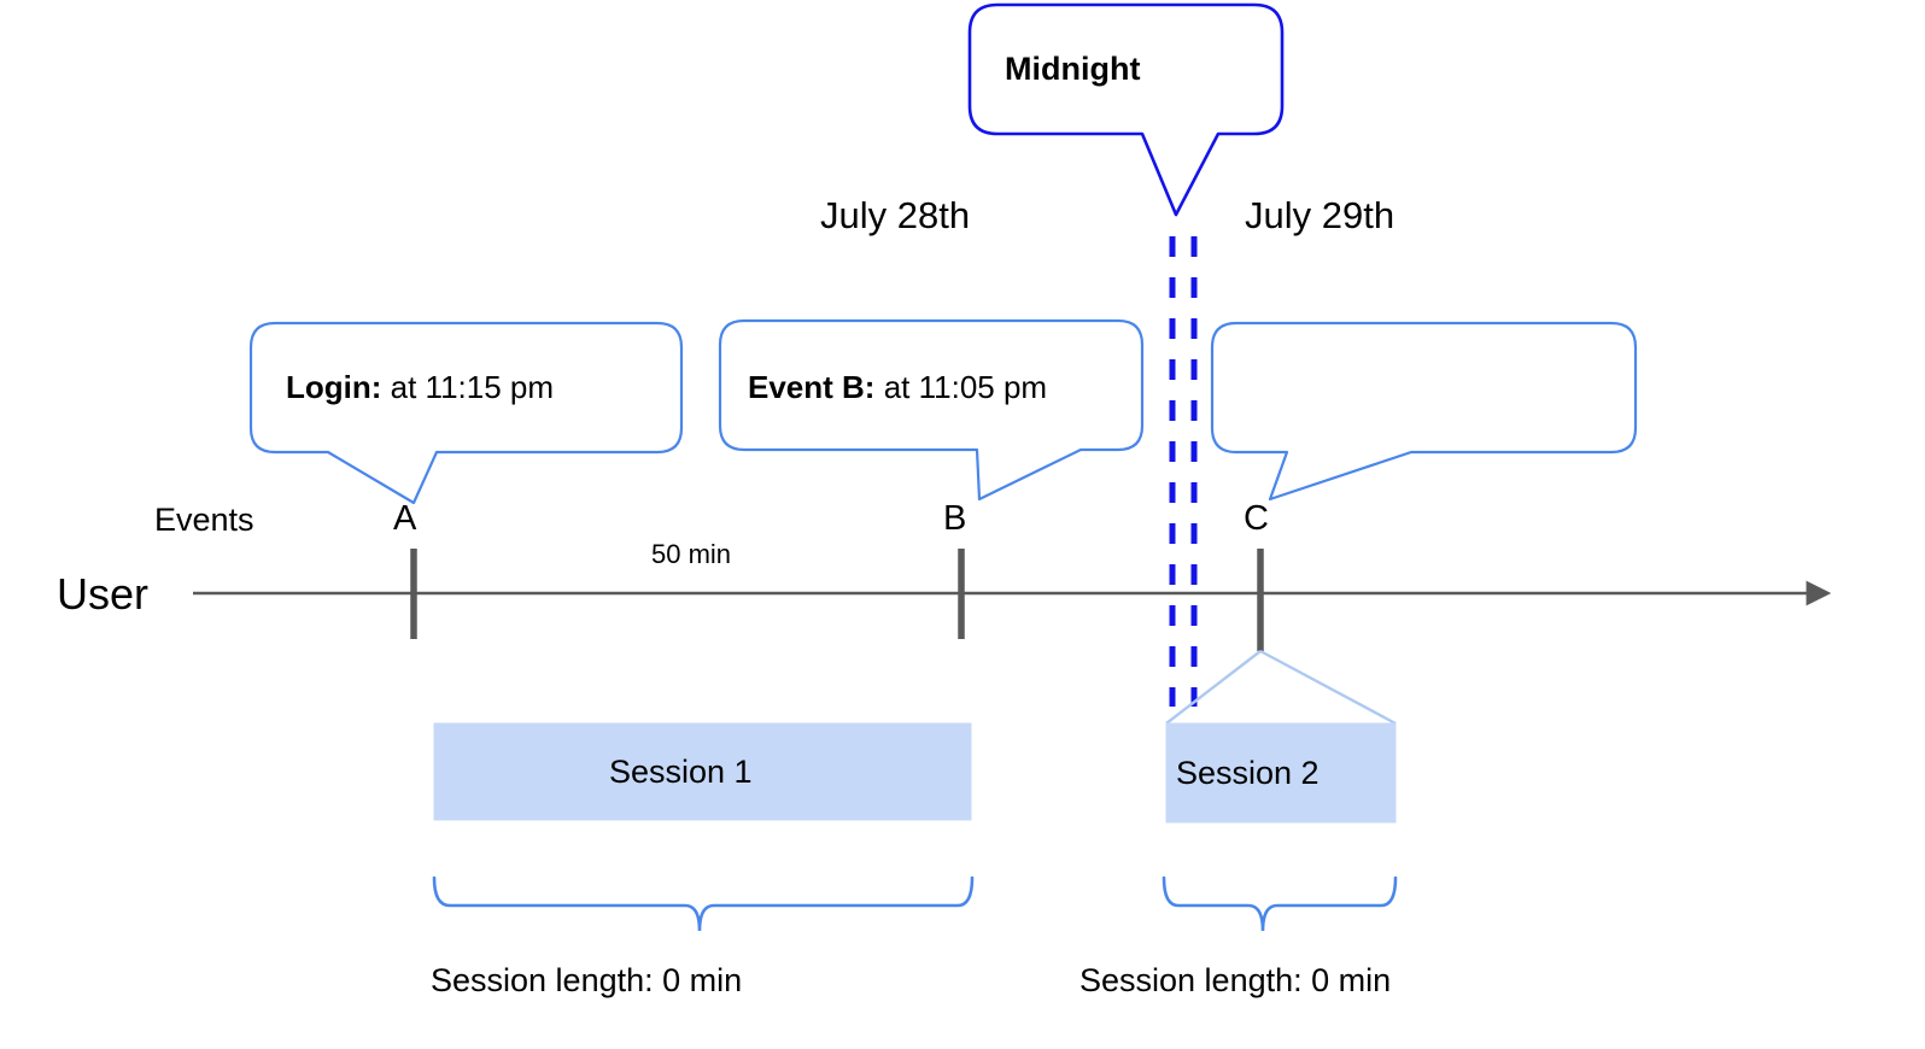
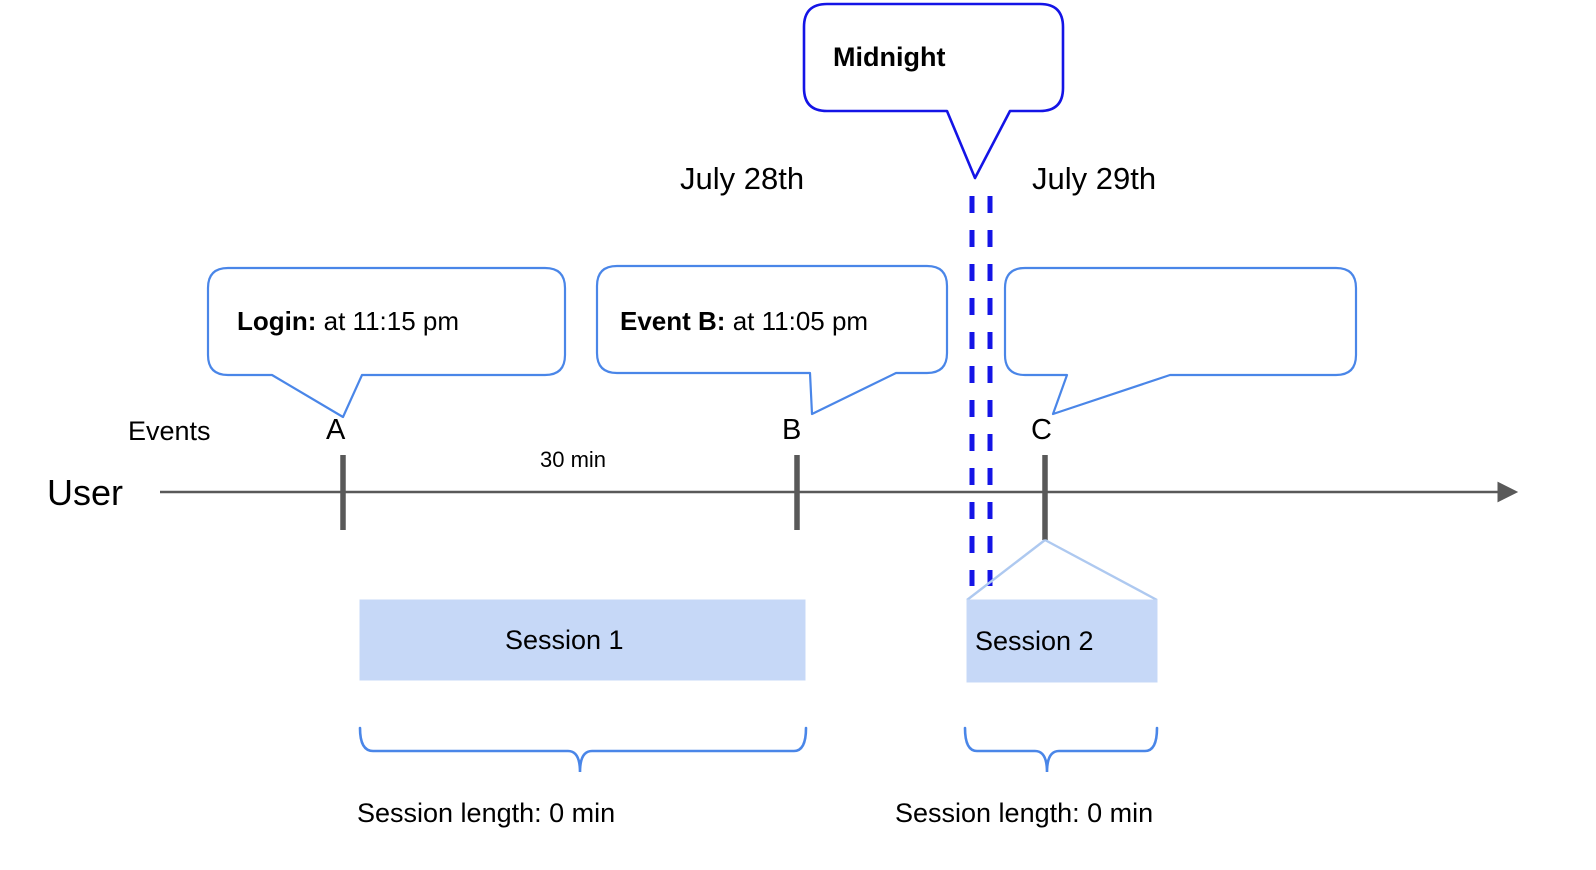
  Midnight
  July 28th
  July 29th
  Login: at 11:15 pm
  Event B: at 11:05 pm
  Events
  User
  A
  B
  C
- 50 min
+ 30 min
  Session 1
  Session 2
  Session length: 0 min
  Session length: 0 min
